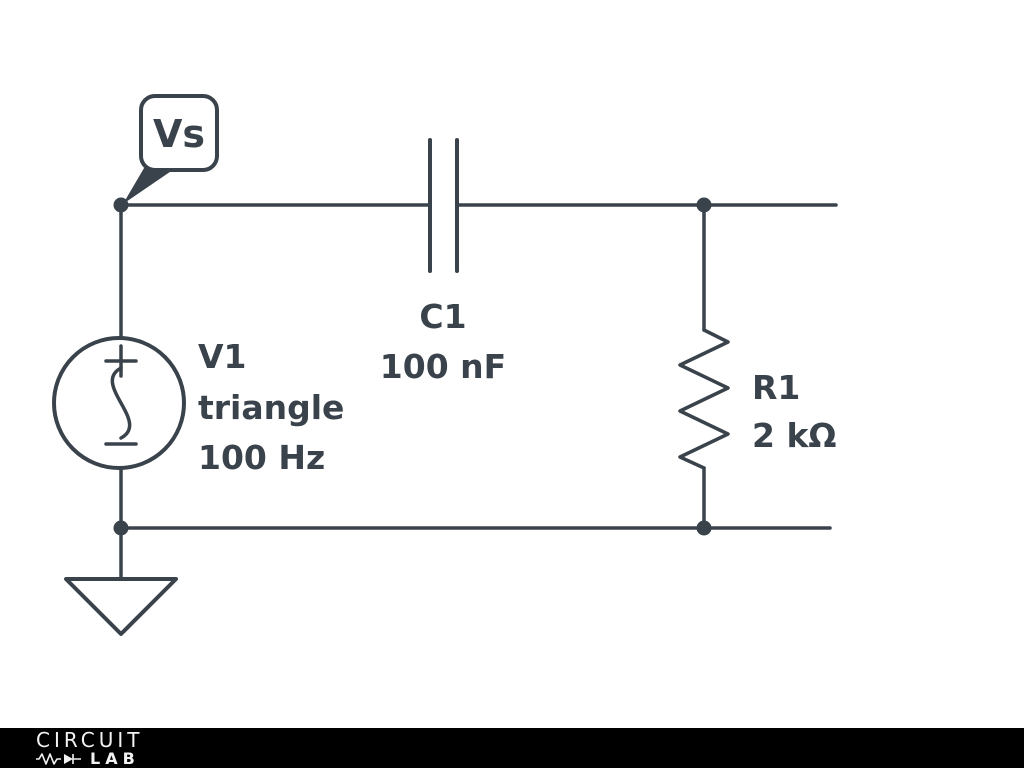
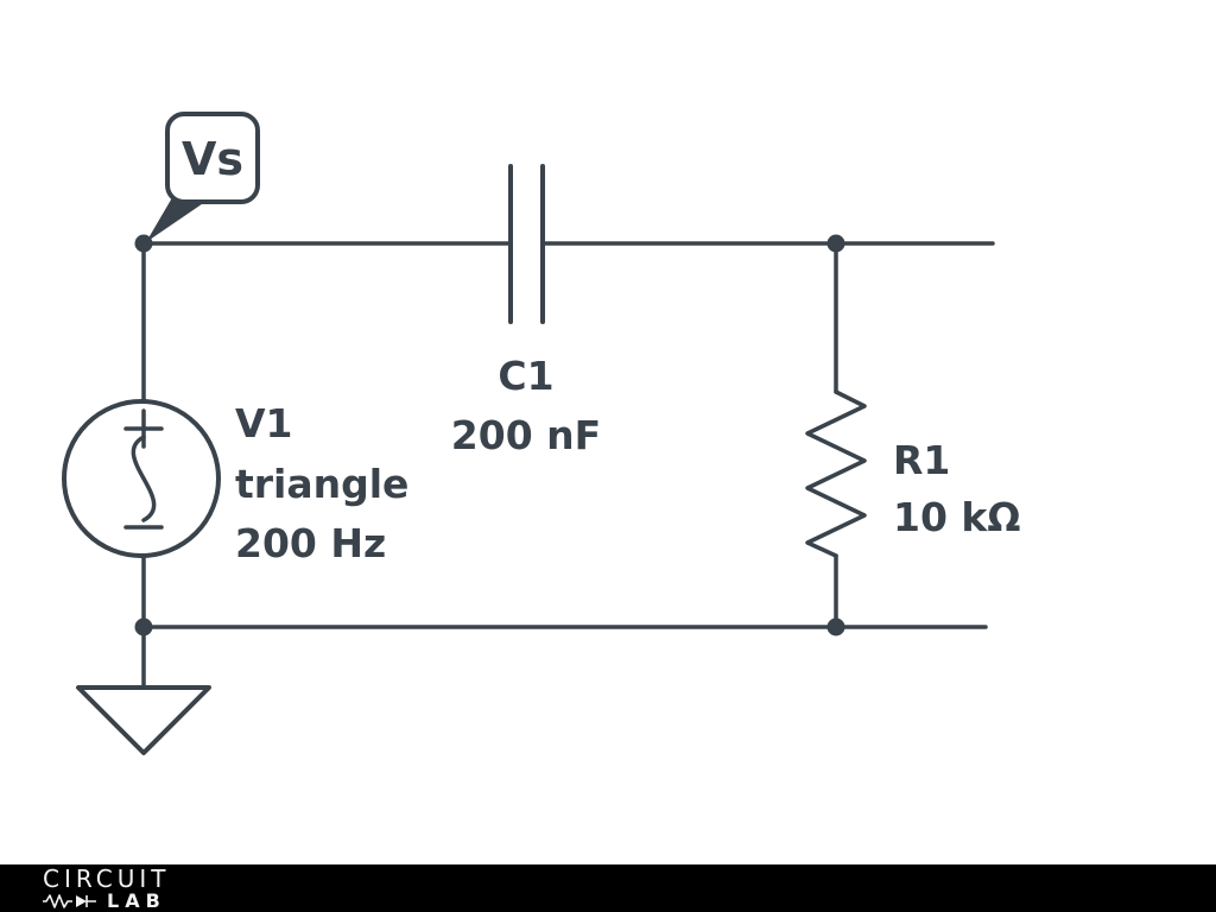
  C1
- 100 nF
+ 200 nF
  V1
  triangle
- 100 Hz
+ 200 Hz
  R1
- 2 kΩ
+ 10 kΩ
  Vs
  CIRCUIT
  LAB
